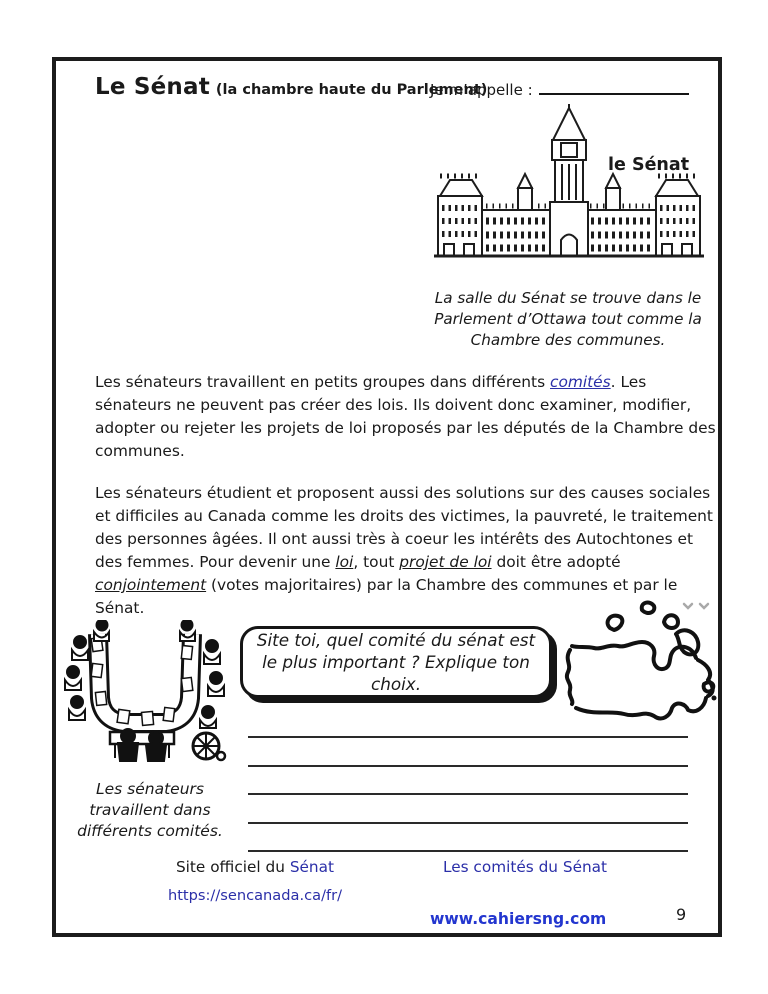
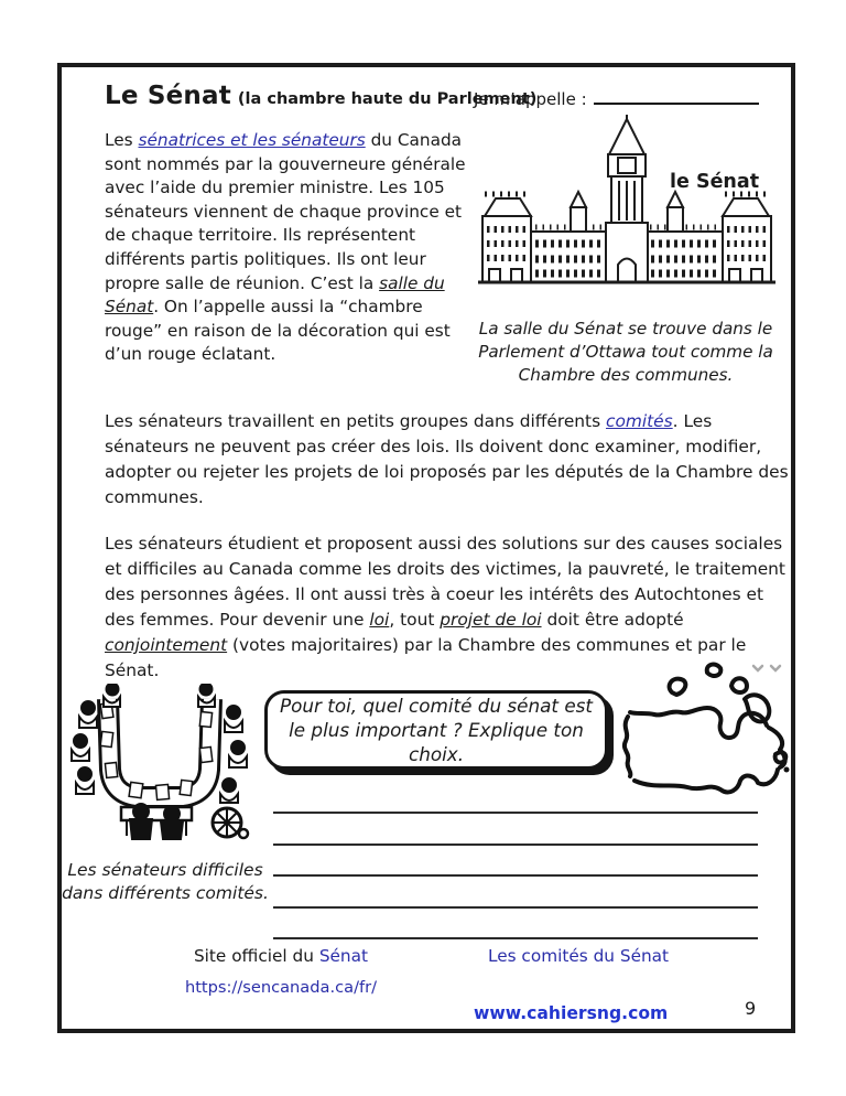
  Le Sénat (la chambre haute du Parlement)
  Je m’appelle :
+ Les sénatrices et les sénateurs du Canada sont nommés par la gouverneure générale avec l’aide du premier ministre. Les 105 sénateurs viennent de chaque province et de chaque territoire. Ils représentent différents partis politiques. Ils ont leur propre salle de réunion. C’est la salle du Sénat. On l’appelle aussi la “chambre rouge” en raison de la décoration qui est d’un rouge éclatant.
  le Sénat
  La salle du Sénat se trouve dans le Parlement d’Ottawa tout comme la Chambre des communes.
  Les sénateurs travaillent en petits groupes dans différents comités. Les sénateurs ne peuvent pas créer des lois. Ils doivent donc examiner, modifier, adopter ou rejeter les projets de loi proposés par les députés de la Chambre des communes.
  Les sénateurs étudient et proposent aussi des solutions sur des causes sociales et difficiles au Canada comme les droits des victimes, la pauvreté, le traitement des personnes âgées. Il ont aussi très à coeur les intérêts des Autochtones et des femmes. Pour devenir une loi, tout projet de loi doit être adopté conjointement (votes majoritaires) par la Chambre des communes et par le Sénat.
- Les sénateurs travaillent dans différents comités.
+ Les sénateurs difficiles dans différents comités.
- Site toi, quel comité du sénat est le plus important ? Explique ton choix.
+ Pour toi, quel comité du sénat est le plus important ? Explique ton choix.
  Site officiel du Sénat
  Les comités du Sénat
  https://sencanada.ca/fr/
  www.cahiersng.com
  9
